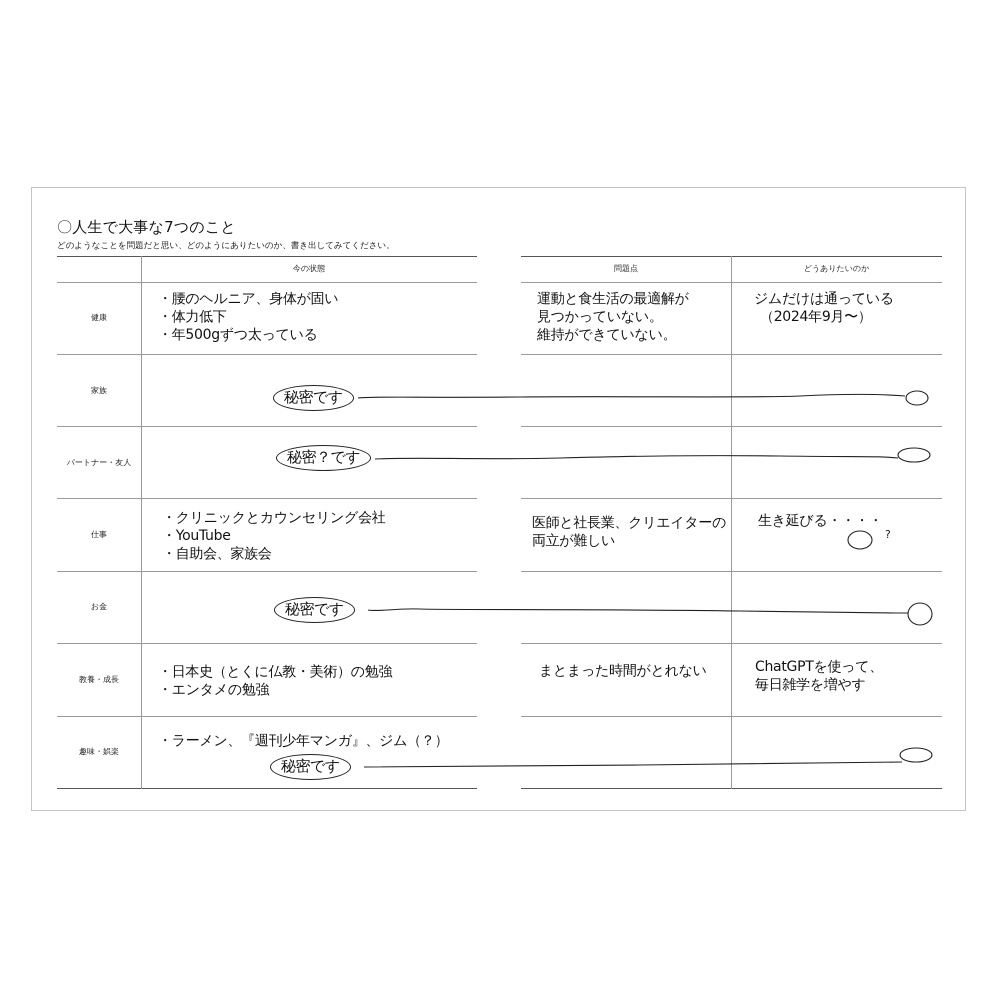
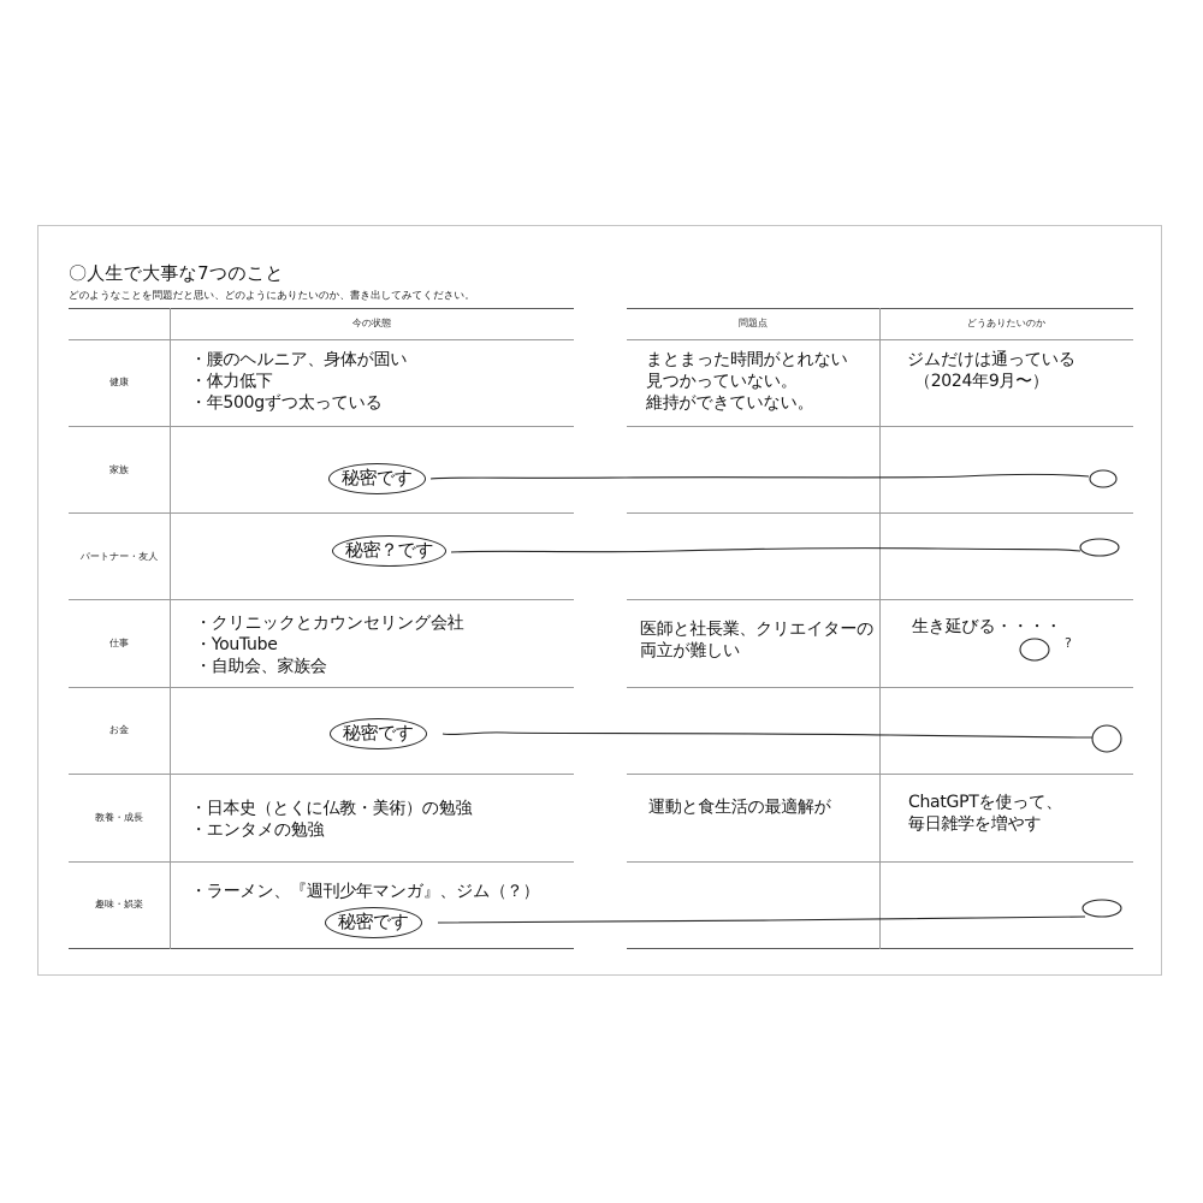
  〇人生で大事な7つのこと
  どのようなことを問題だと思い、どのようにありたいのか、書き出してみてください。
  今の状態
  問題点
  どうありたいのか
  健康
  家族
  パートナー・友人
  仕事
  お金
  教養・成長
  趣味・娯楽
  ・腰のヘルニア、身体が固い
  ・体力低下
  ・年500gずつ太っている
- 運動と食生活の最適解が
+ まとまった時間がとれない
  見つかっていない。
  維持ができていない。
  ジムだけは通っている
  （2024年9月〜）
  ・クリニックとカウンセリング会社
  ・YouTube
  ・自助会、家族会
  医師と社長業、クリエイターの
  両立が難しい
  生き延びる・・・・
  ?
  ・日本史（とくに仏教・美術）の勉強
  ・エンタメの勉強
- まとまった時間がとれない
+ 運動と食生活の最適解が
  ChatGPTを使って、
  毎日雑学を増やす
  ・ラーメン、『週刊少年マンガ』、ジム（？）
  秘密です
  秘密？です
  秘密です
  秘密です
